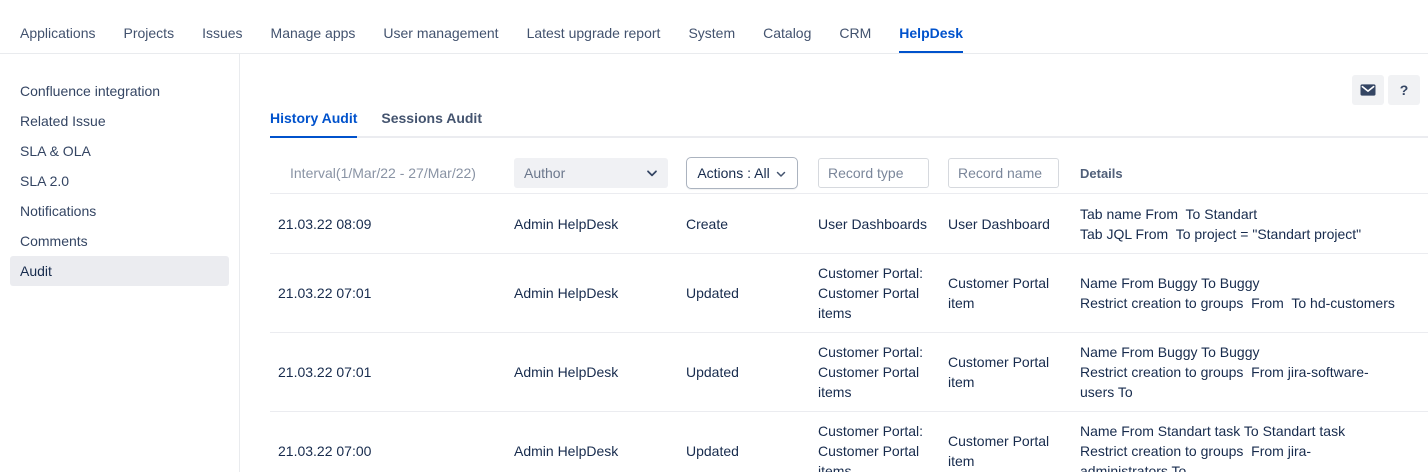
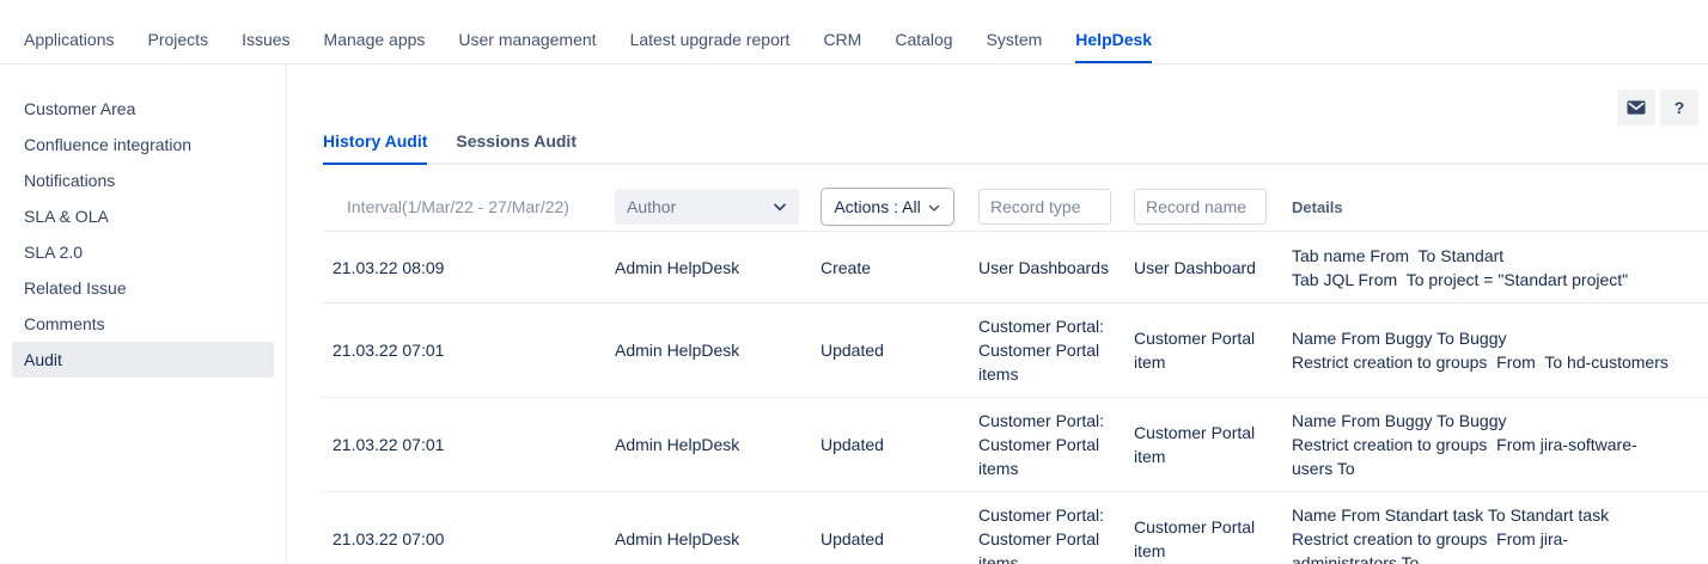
  Applications
  Projects
  Issues
  Manage apps
  User management
  Latest upgrade report
- System
+ CRM
  Catalog
- CRM
+ System
  HelpDesk
+ Customer Area
  Confluence integration
- Related Issue
+ Notifications
  SLA & OLA
  SLA 2.0
- Notifications
+ Related Issue
  Comments
  Audit
  ?
  History Audit
  Sessions Audit
  Interval(1/Mar/22 - 27/Mar/22)
  Author
  Actions : All
  Record type
  Record name
  Details
  21.03.22 08:09
  Admin HelpDesk
  Create
  User Dashboards
  User Dashboard
  Tab name From To Standart
  Tab JQL From To project = "Standart project"
  21.03.22 07:01
  Admin HelpDesk
  Updated
  Customer Portal: Customer Portal items
  Customer Portal item
  Name From Buggy To Buggy
  Restrict creation to groups From To hd-customers
  21.03.22 07:01
  Admin HelpDesk
  Updated
  Customer Portal: Customer Portal items
  Customer Portal item
  Name From Buggy To Buggy
  Restrict creation to groups From jira-software-users To
  21.03.22 07:00
  Admin HelpDesk
  Updated
  Customer Portal: Customer Portal items
  Customer Portal item
  Name From Standart task To Standart task
  Restrict creation to groups From jira-administrators To
